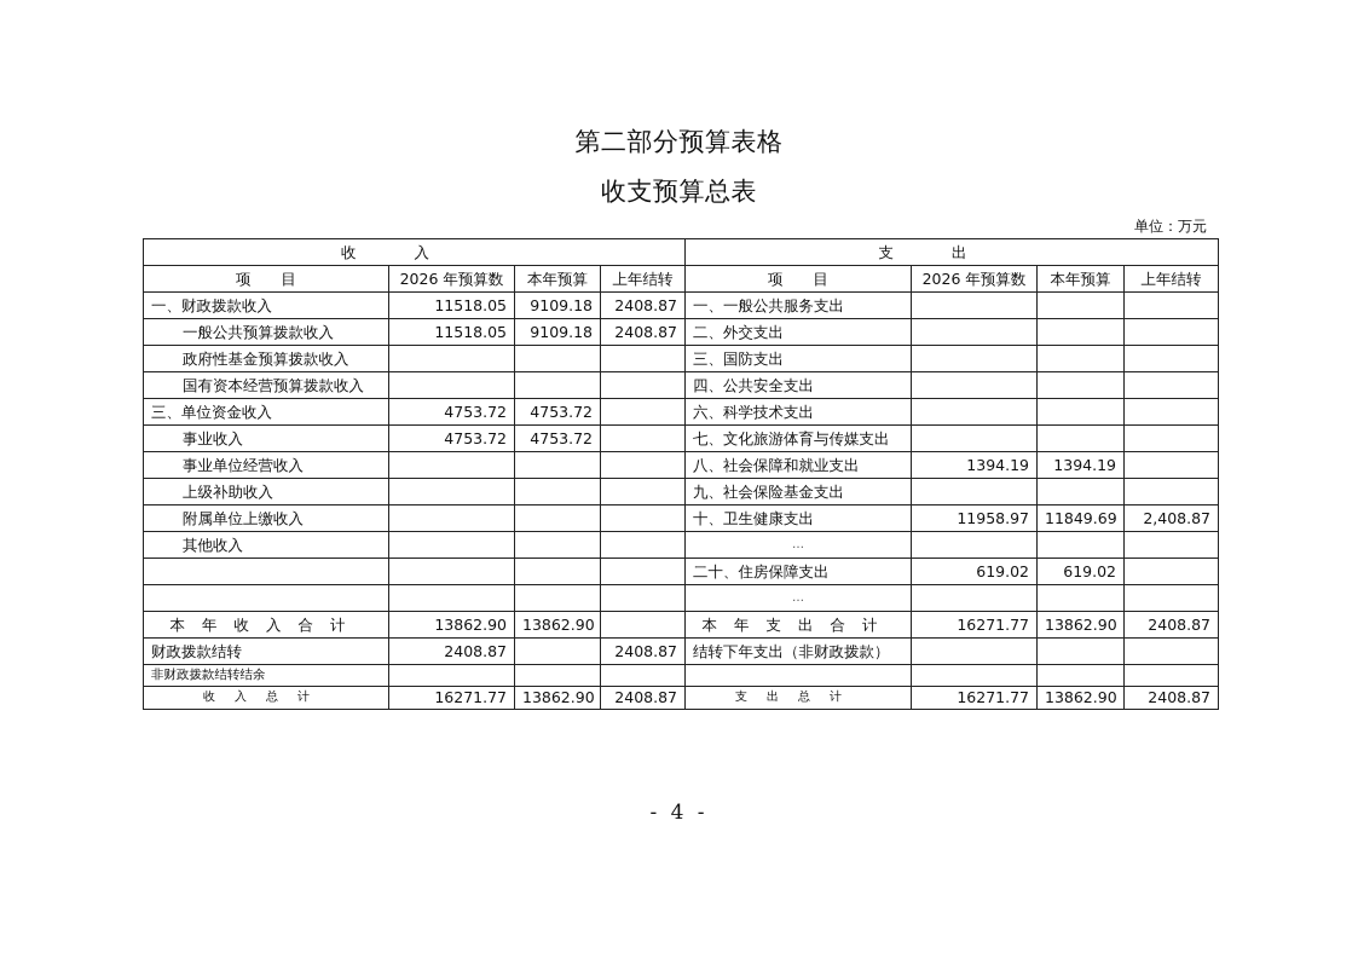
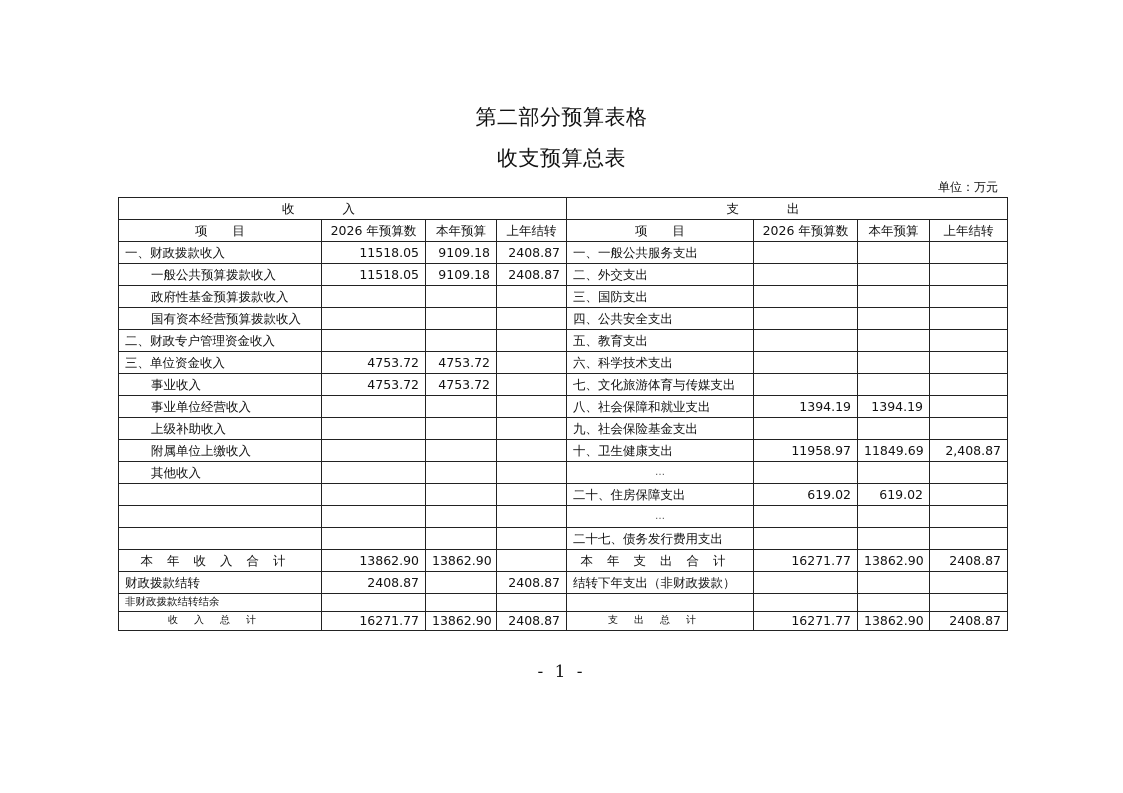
  第二部分预算表格
  收支预算总表
  单位：万元
  收入	支出
  项 目	2026 年预算数	本年预算	上年结转	项 目	2026 年预算数	本年预算	上年结转
  一、财政拨款收入	11518.05	9109.18	2408.87	一、一般公共服务支出
  一般公共预算拨款收入	11518.05	9109.18	2408.87	二、外交支出
  政府性基金预算拨款收入				三、国防支出
  国有资本经营预算拨款收入				四、公共安全支出
+ 二、财政专户管理资金收入				五、教育支出
  三、单位资金收入	4753.72	4753.72		六、科学技术支出
  事业收入	4753.72	4753.72		七、文化旅游体育与传媒支出
  事业单位经营收入				八、社会保障和就业支出	1394.19	1394.19
  上级补助收入				九、社会保险基金支出
  附属单位上缴收入				十、卫生健康支出	11958.97	11849.69	2,408.87
  其他收入				…
  				二十、住房保障支出	619.02	619.02
  				…
+ 				二十七、债务发行费用支出
  本年收入合计	13862.90	13862.90		本年支出合计	16271.77	13862.90	2408.87
  财政拨款结转	2408.87		2408.87	结转下年支出（非财政拨款）
  非财政拨款结转结余
  收入总计	16271.77	13862.90	2408.87	支出总计	16271.77	13862.90	2408.87
- - 4 -
+ - 1 -
